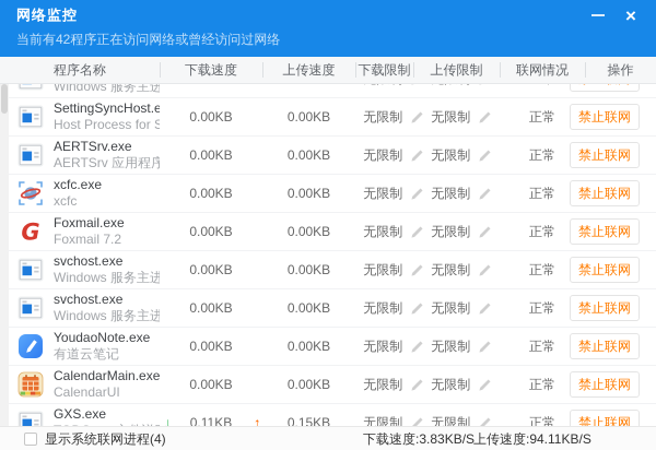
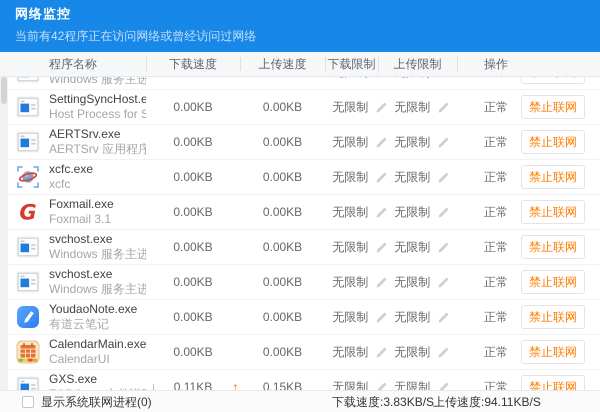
  网络监控
- ×
  当前有42程序正在访问网络或曾经访问过网络
  程序名称
  下载速度
  上传速度
  下载限制
  上传限制
- 联网情况
  操作
  Windows 服务主进
  SettingSyncHost.e
  0.00KB
  0.00KB
  无限制
  无限制
  正常
  禁止联网
  AERTSrv.exe
  AERTSrv 应用程序
  0.00KB
  0.00KB
  无限制
  无限制
  正常
  禁止联网
  xcfc.exe
  xcfc
  0.00KB
  0.00KB
  无限制
  无限制
  正常
  禁止联网
  G
  Foxmail.exe
- Foxmail 7.2
+ Foxmail 3.1
  0.00KB
  0.00KB
  无限制
  无限制
  正常
  禁止联网
  svchost.exe
  Windows 服务主进
  0.00KB
  0.00KB
  无限制
  无限制
  正常
  禁止联网
  svchost.exe
  Windows 服务主进
  0.00KB
  0.00KB
  无限制
  无限制
  正常
  禁止联网
  YoudaoNote.exe
  有道云笔记
  0.00KB
  0.00KB
  无限制
  无限制
  正常
  禁止联网
  CalendarMain.exe
  CalendarUI
  0.00KB
  0.00KB
  无限制
  无限制
  正常
  禁止联网
  GXS.exe
  ↓
  0.11KB
  ↑
  0.15KB
  无限制
  无限制
  正常
  禁止联网
- 显示系统联网进程(4)
+ 显示系统联网进程(0)
  下载速度:3.83KB/S
  上传速度:94.11KB/S
